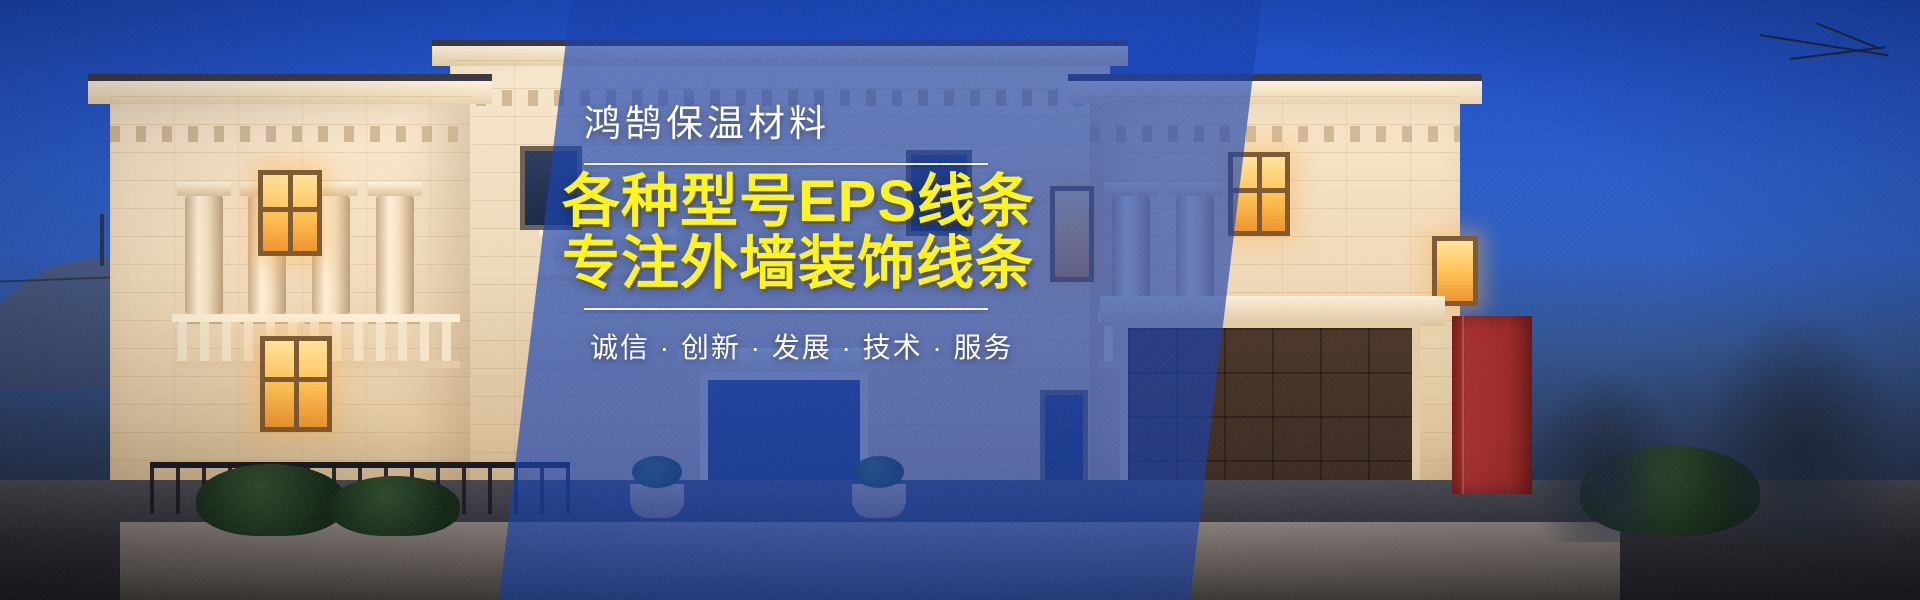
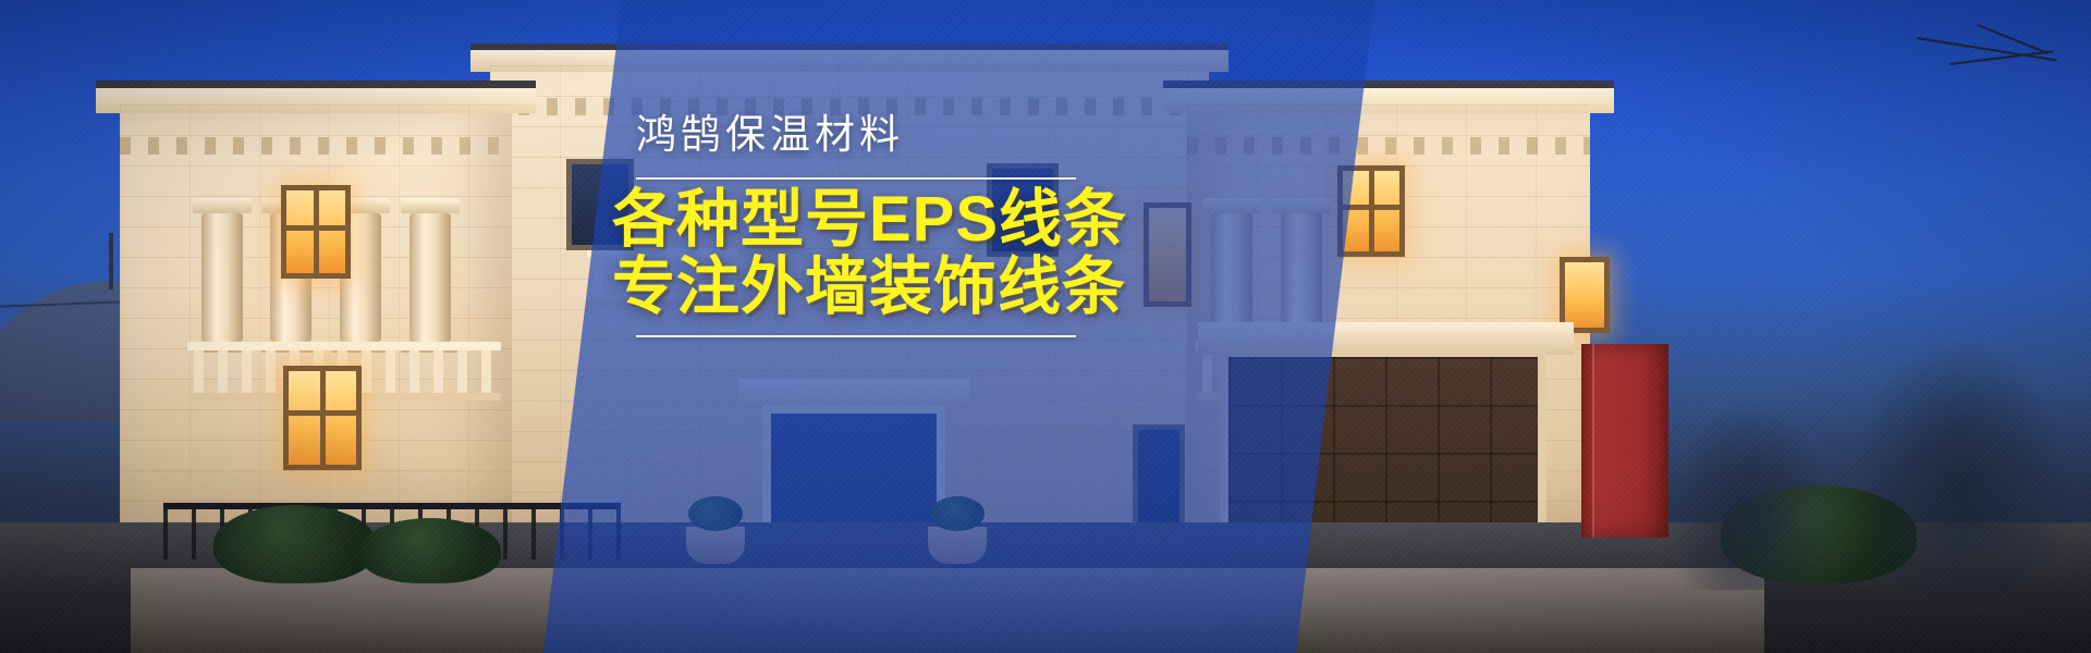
  鸿鹄保温材料
  各种型号EPS线条
  专注外墙装饰线条
- 诚信 · 创新 · 发展 · 技术 · 服务
